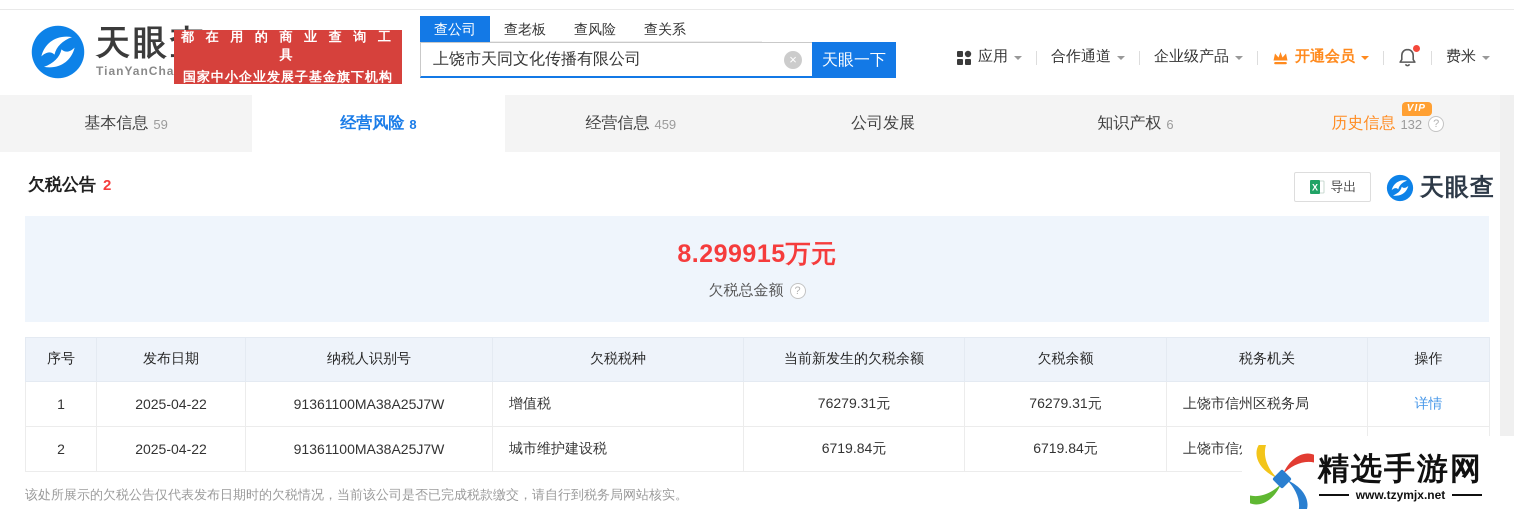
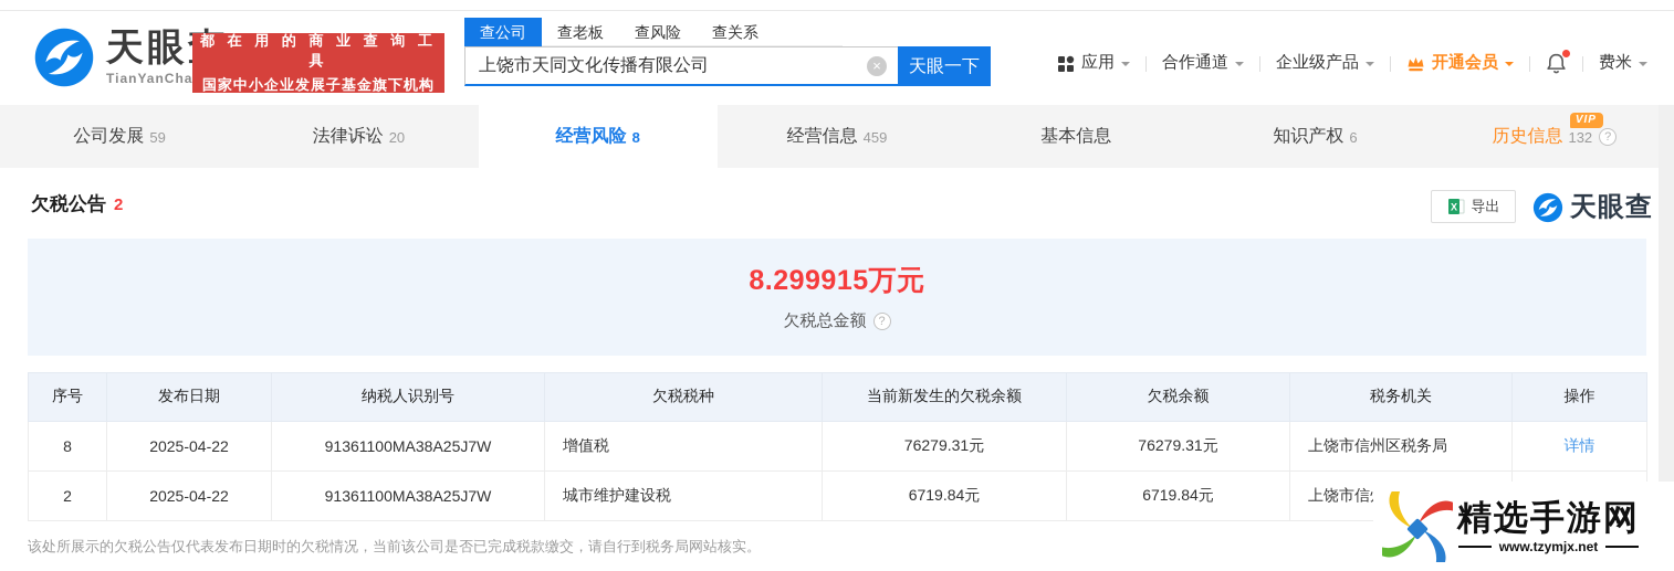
  TianYanCha
  都 在 用 的 商 业 查 询 工 具
  国家中小企业发展子基金旗下机构
  查公司
  查老板
  查风险
  查关系
  上饶市天同文化传播有限公司
  ×
  天眼一下
  应用
  合作通道
  企业级产品
  开通会员
  费米
- 基本信息
+ 公司发展
  59
+ 法律诉讼
+ 20
  经营风险
  8
  经营信息
  459
- 公司发展
+ 基本信息
  知识产权
  6
  VIP
  历史信息
  132
  ?
  欠税公告
  2
  X
  导出
  天眼查
  8.299915万元
  欠税总金额
  ?
  序号	发布日期	纳税人识别号	欠税税种	当前新发生的欠税余额	欠税余额	税务机关	操作
- 1	2025-04-22	91361100MA38A25J7W	增值税	76279.31元	76279.31元	上饶市信州区税务局	详情
+ 8	2025-04-22	91361100MA38A25J7W	增值税	76279.31元	76279.31元	上饶市信州区税务局	详情
  2	2025-04-22	91361100MA38A25J7W	城市维护建设税	6719.84元	6719.84元	上饶市信
  该处所展示的欠税公告仅代表发布日期时的欠税情况，当前该公司是否已完成税款缴交，请自行到税务局网站核实。
  精选手游网
  www.tzymjx.net
